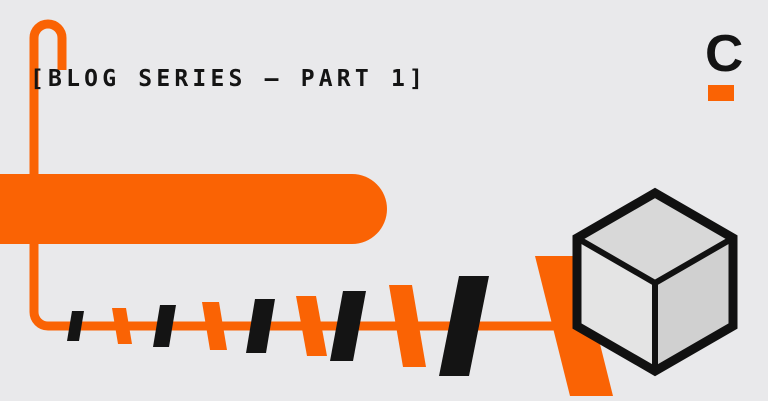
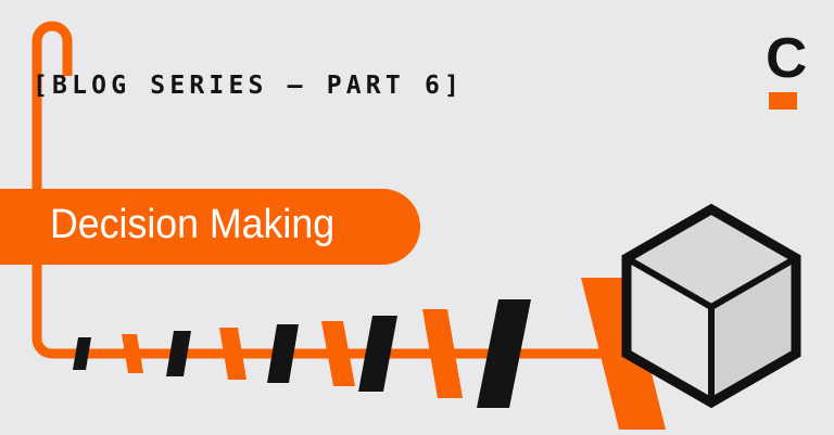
- [BLOG SERIES – PART 1]
+ [BLOG SERIES – PART 6]
+ Decision Making
  C
